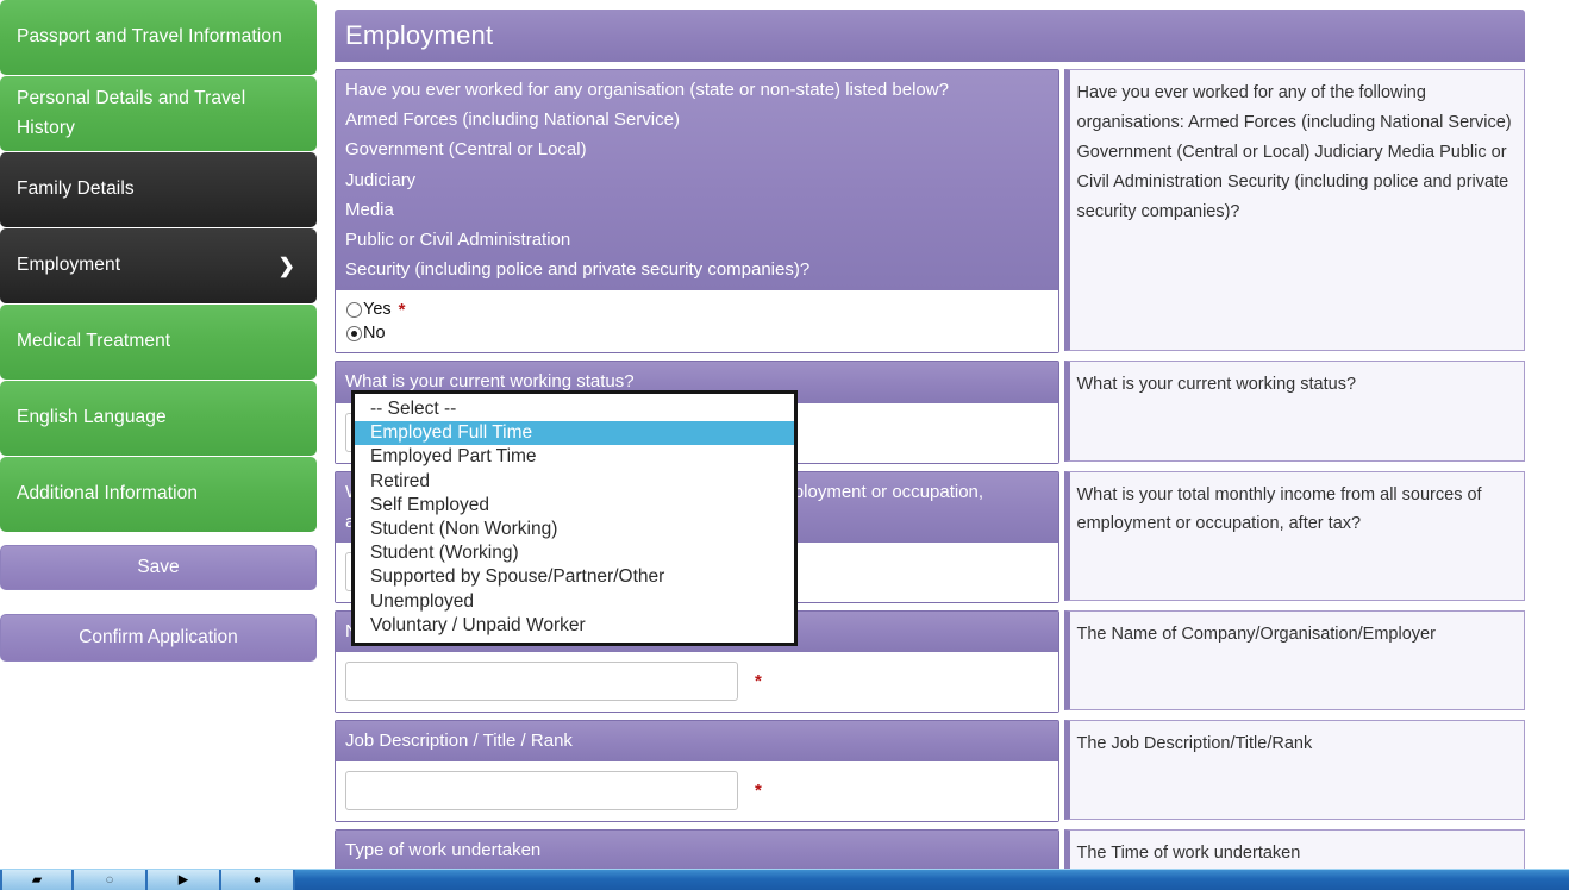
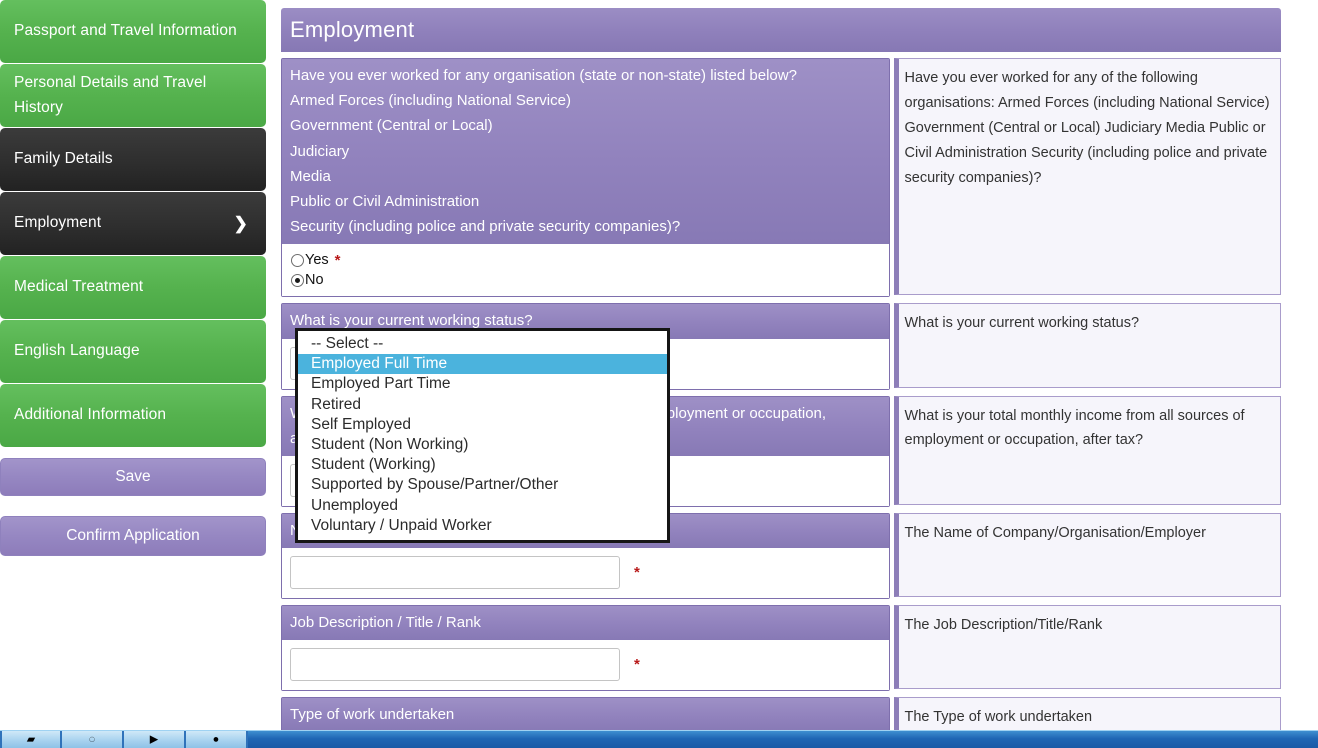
  Passport and Travel Information
  Personal Details and Travel History
  Family Details
  Employment
  ❯
  Medical Treatment
  English Language
  Additional Information
  Save
  Confirm Application
  Employment
  Have you ever worked for any organisation (state or non-state) listed below?
  Armed Forces (including National Service)
  Government (Central or Local)
  Judiciary
  Media
  Public or Civil Administration
  Security (including police and private security companies)?
  Yes
  *
  No
  Have you ever worked for any of the following organisations: Armed Forces (including National Service) Government (Central or Local) Judiciary Media Public or Civil Administration Security (including police and private security companies)?
  What is your current working status?
  What is your current working status?
  What is your total monthly income from all sources of employment or occupation, after tax?
  *
  The Name of Company/Organisation/Employer
  Job Description / Title / Rank
  *
  The Job Description/Title/Rank
  Type of work undertaken
- The Time of work undertaken
+ The Type of work undertaken
  -- Select --
  Employed Full Time
  Employed Part Time
  Retired
  Self Employed
  Student (Non Working)
  Student (Working)
  Supported by Spouse/Partner/Other
  Unemployed
  Voluntary / Unpaid Worker
  ▰
  ◌
  ▶
  ●
